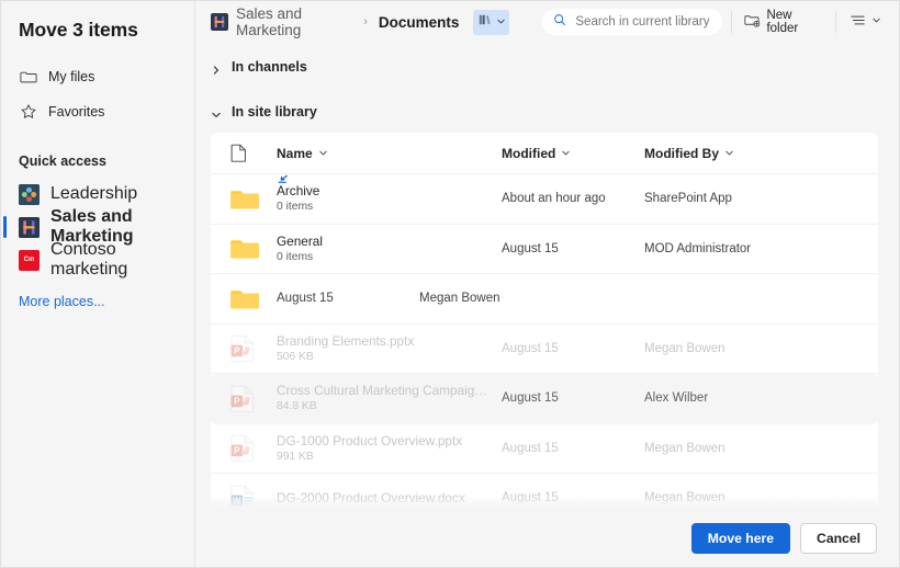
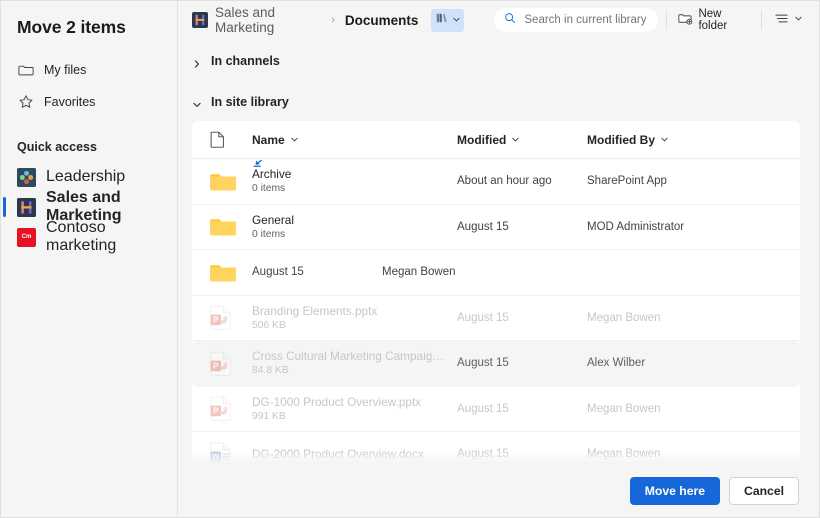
- Move 3 items
+ Move 2 items
  My files
  Favorites
  Quick access
  Leadership
  Sales and Marketing
  Contoso marketing
- More places...
  Sales and Marketing
  ›
  Documents
  Search in current library
  New folder
  In channels
  In site library
  Name
  Modified
  Modified By
  Archive
  0 items
  About an hour ago
  SharePoint App
  General
  0 items
  August 15
  MOD Administrator
  August 15
  Megan Bowen
  P
  Branding Elements.pptx
  506 KB
  August 15
  Megan Bowen
  P
  Cross Cultural Marketing Campaigns
  84.8 KB
  August 15
  Alex Wilber
  P
  DG-1000 Product Overview.pptx
  991 KB
  August 15
  Megan Bowen
  Move here
  Cancel
